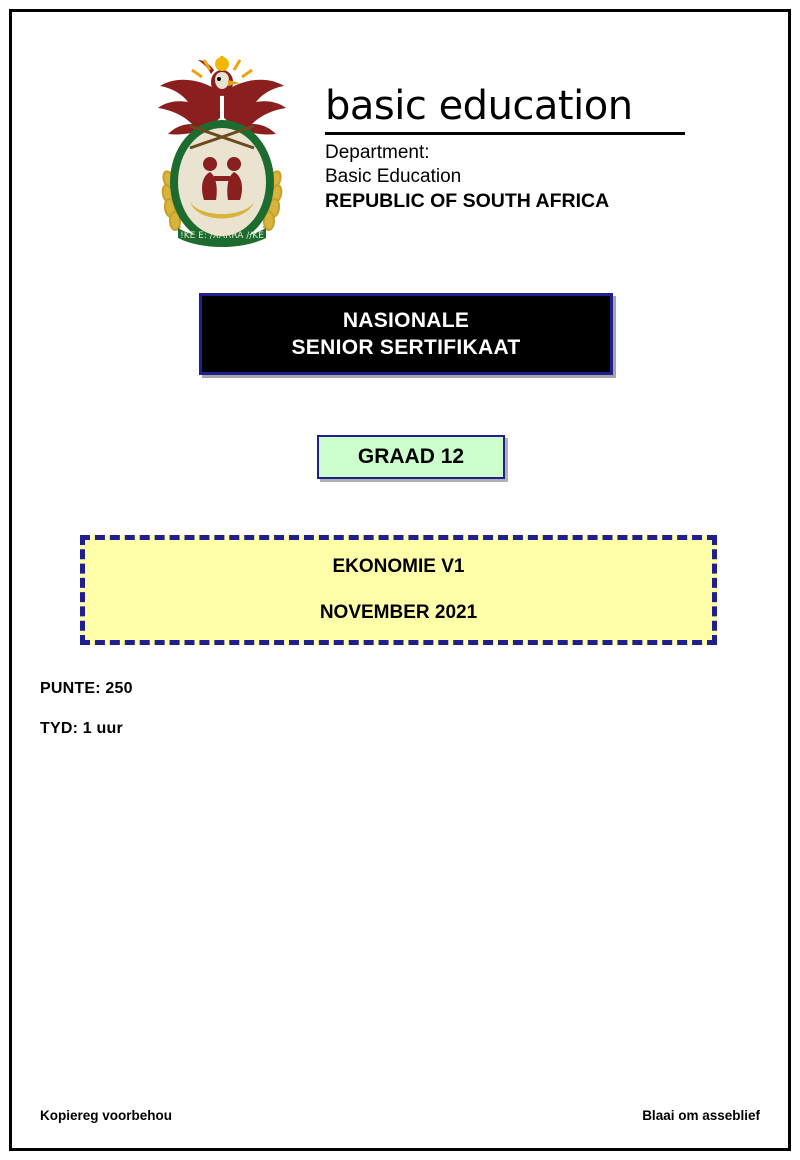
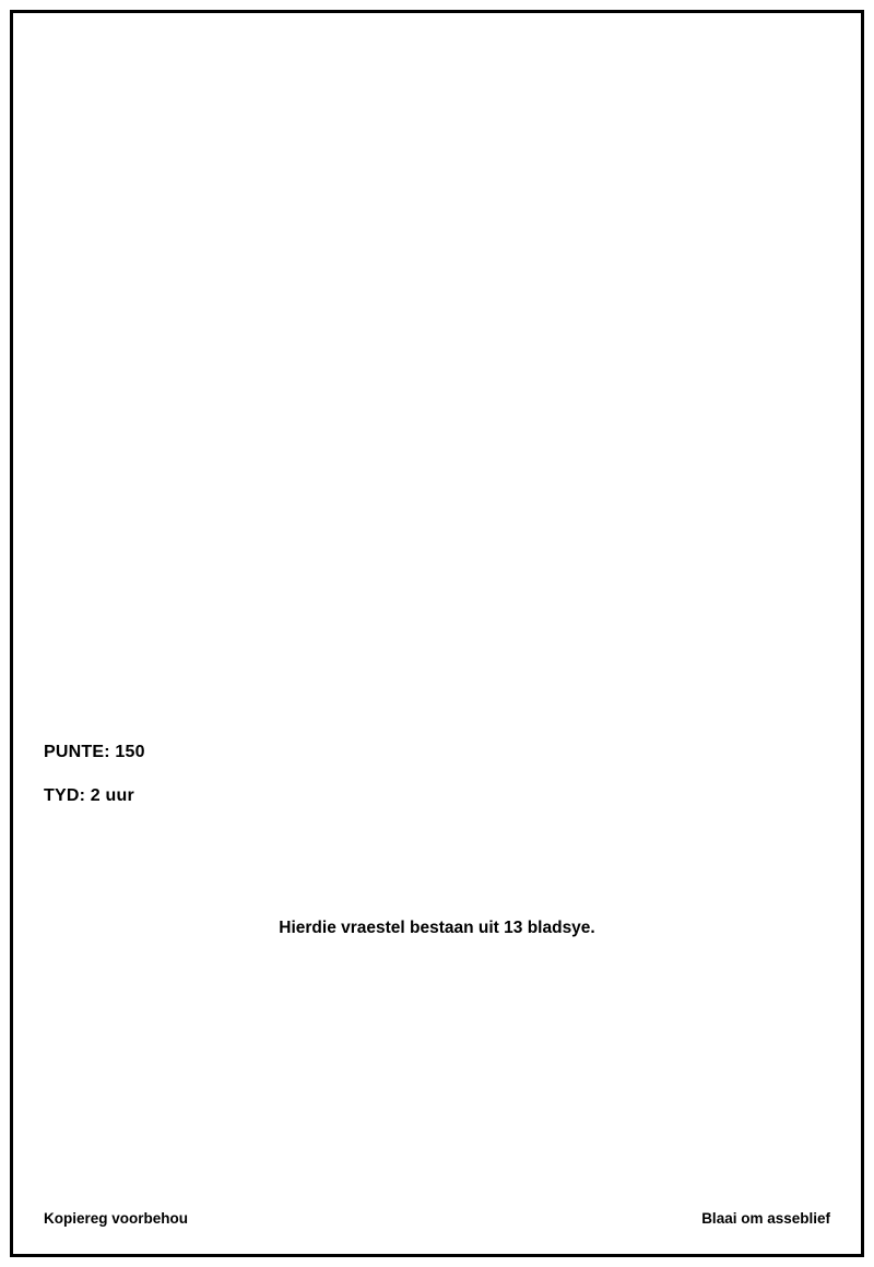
- !KE E: /XARRA //KE
- basic education
- Department:
- Basic Education
- REPUBLIC OF SOUTH AFRICA
- NASIONALE
- SENIOR SERTIFIKAAT
- GRAAD 12
- EKONOMIE V1
- NOVEMBER 2021
- PUNTE: 250
+ PUNTE: 150
- TYD: 1 uur
+ TYD: 2 uur
+ Hierdie vraestel bestaan uit 13 bladsye.
  Kopiereg voorbehou
  Blaai om asseblief
